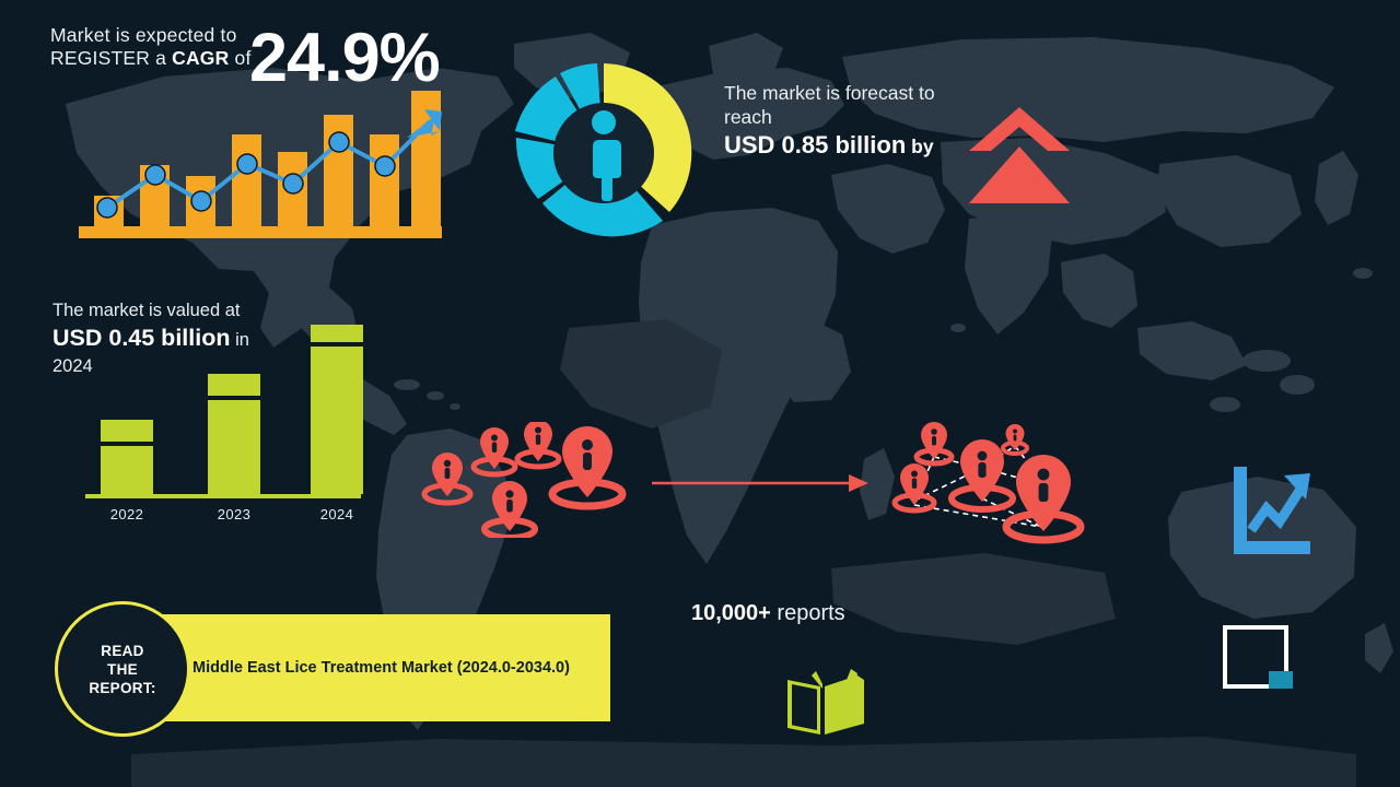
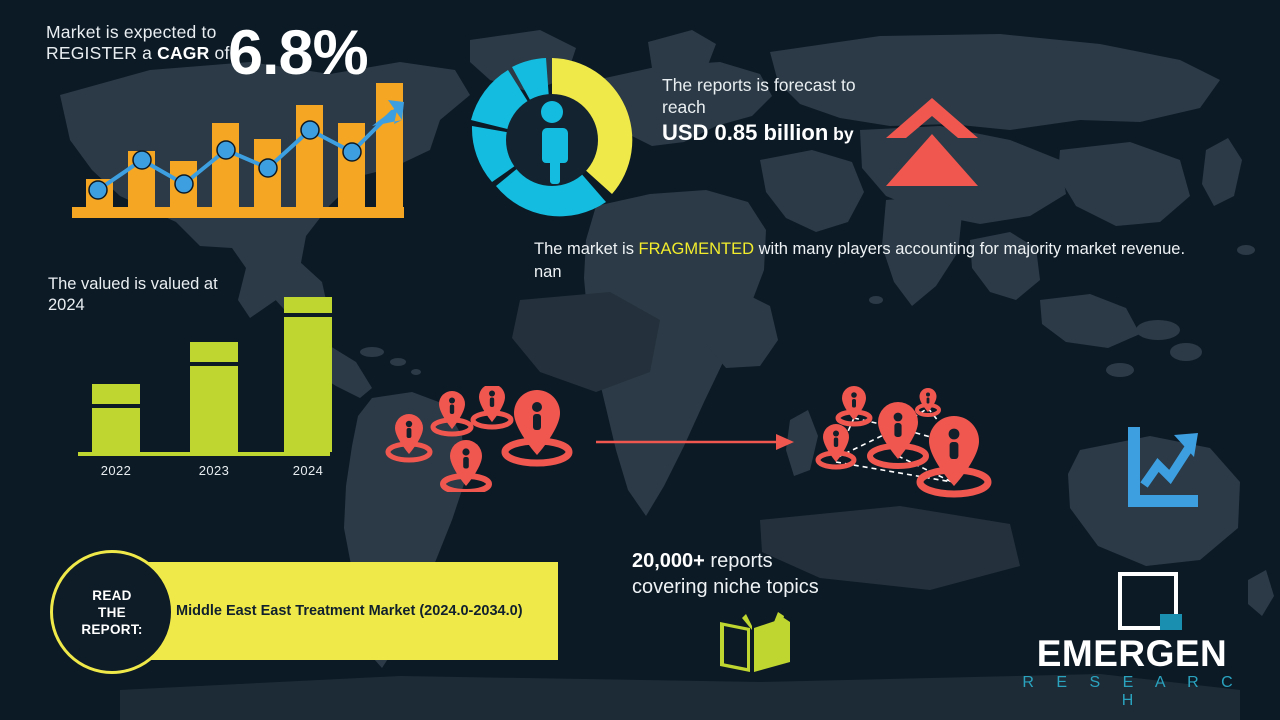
  Market is expected to
  REGISTER a CAGR of
- 24.9%
+ 6.8%
- The market is forecast to reach
+ The reports is forecast to reach
  USD 0.85 billion by
+ The market is FRAGMENTED with many players accounting for majority market revenue. nan
- The market is valued at
+ The valued is valued at
- USD 0.45 billion in
  2024
  2022
  2023
  2024
- Middle East Lice Treatment Market (2024.0-2034.0)
+ Middle East East Treatment Market (2024.0-2034.0)
  READ
  THE
  REPORT:
- 10,000+ reports
+ 20,000+ reports
+ covering niche topics
+ EMERGEN
+ R E S E A R C H
